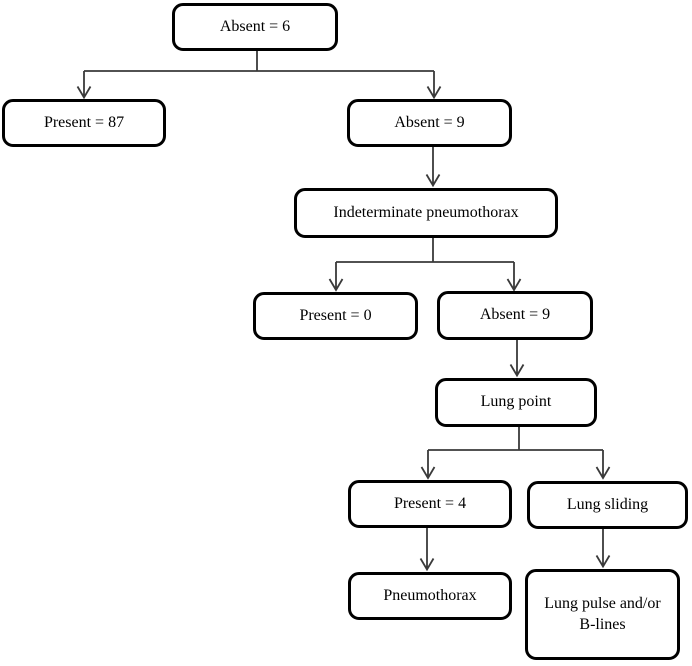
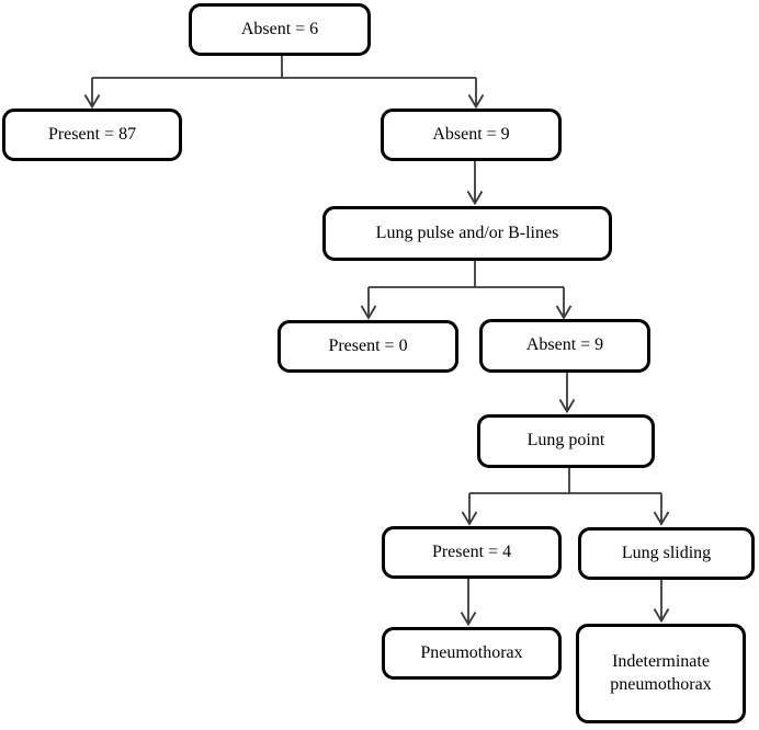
  Absent = 6
  Present = 87
  Absent = 9
- Indeterminate pneumothorax
+ Lung pulse and/or B-lines
  Present = 0
  Absent = 9
  Lung point
  Present = 4
  Lung sliding
  Pneumothorax
- Lung pulse and/or B-lines
+ Indeterminate pneumothorax
